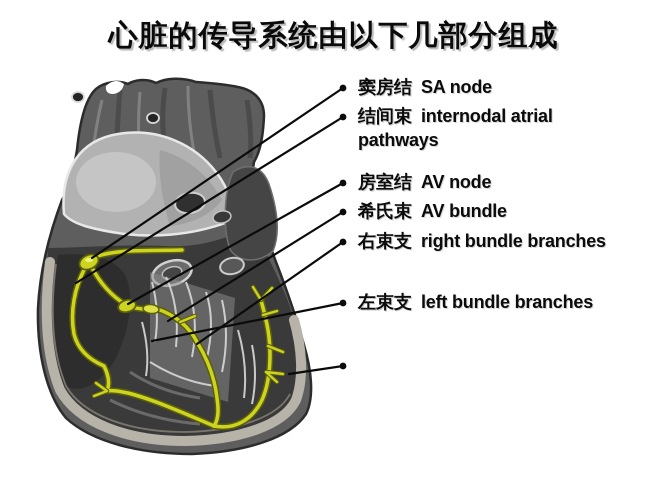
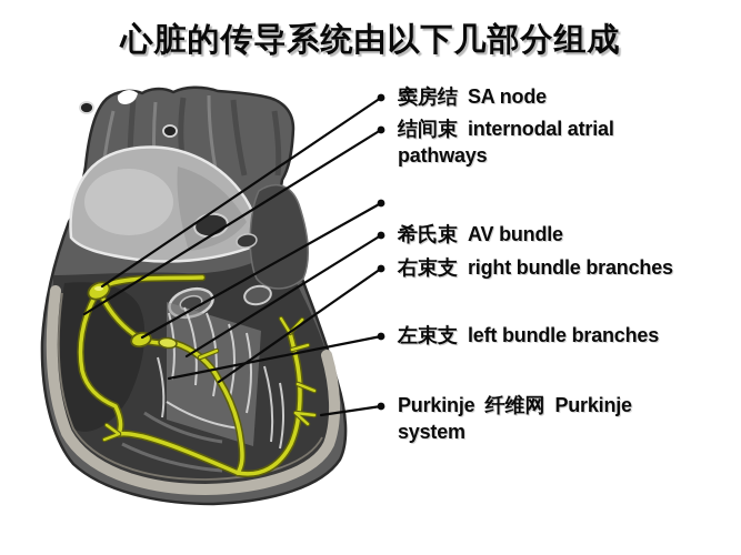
  心脏的传导系统由以下几部分组成
  窦房结 SA node
  结间束 internodal atrial
  pathways
- 房室结 AV node
  希氏束 AV bundle
  右束支 right bundle branches
  左束支 left bundle branches
+ Purkinje 纤维网 Purkinje
+ system
